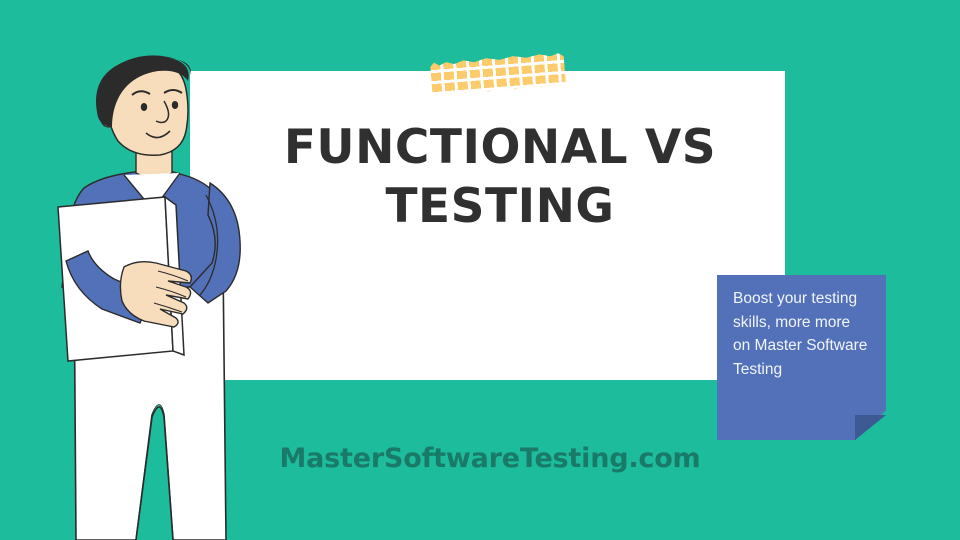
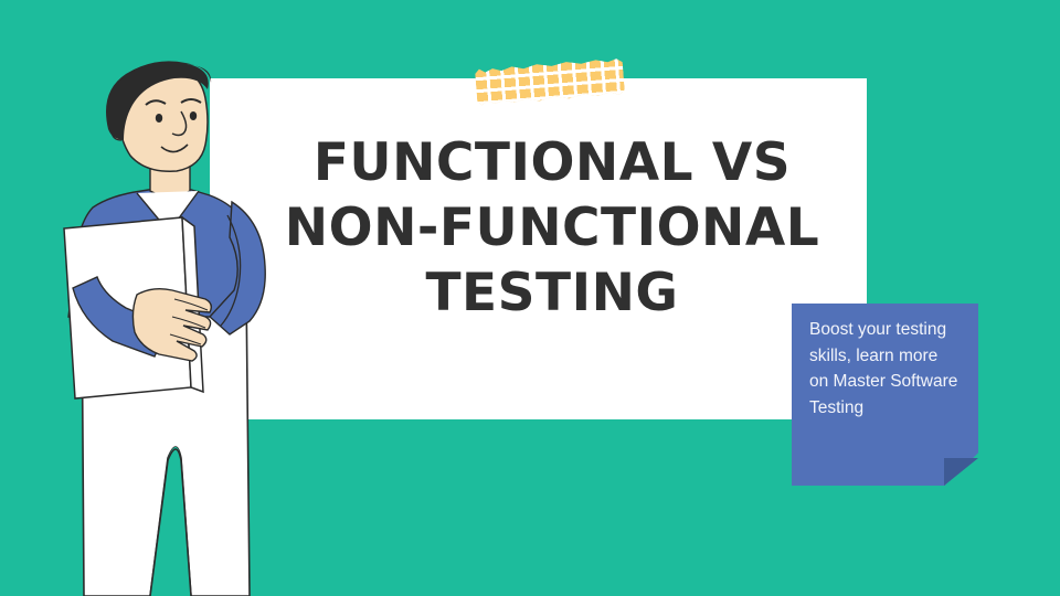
  FUNCTIONAL VS
+ NON-FUNCTIONAL
  TESTING
- Boost your testing skills, more more on Master Software Testing
+ Boost your testing skills, learn more on Master Software Testing
- MasterSoftwareTesting.com
